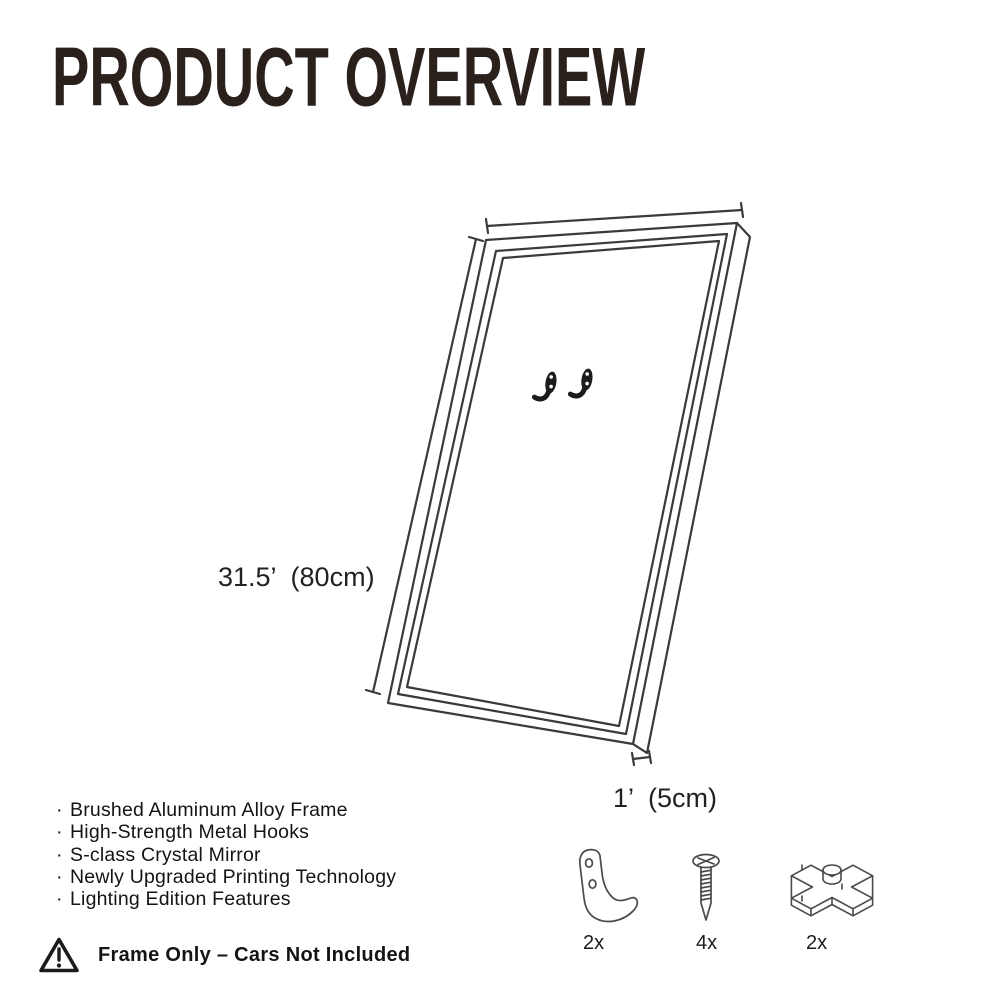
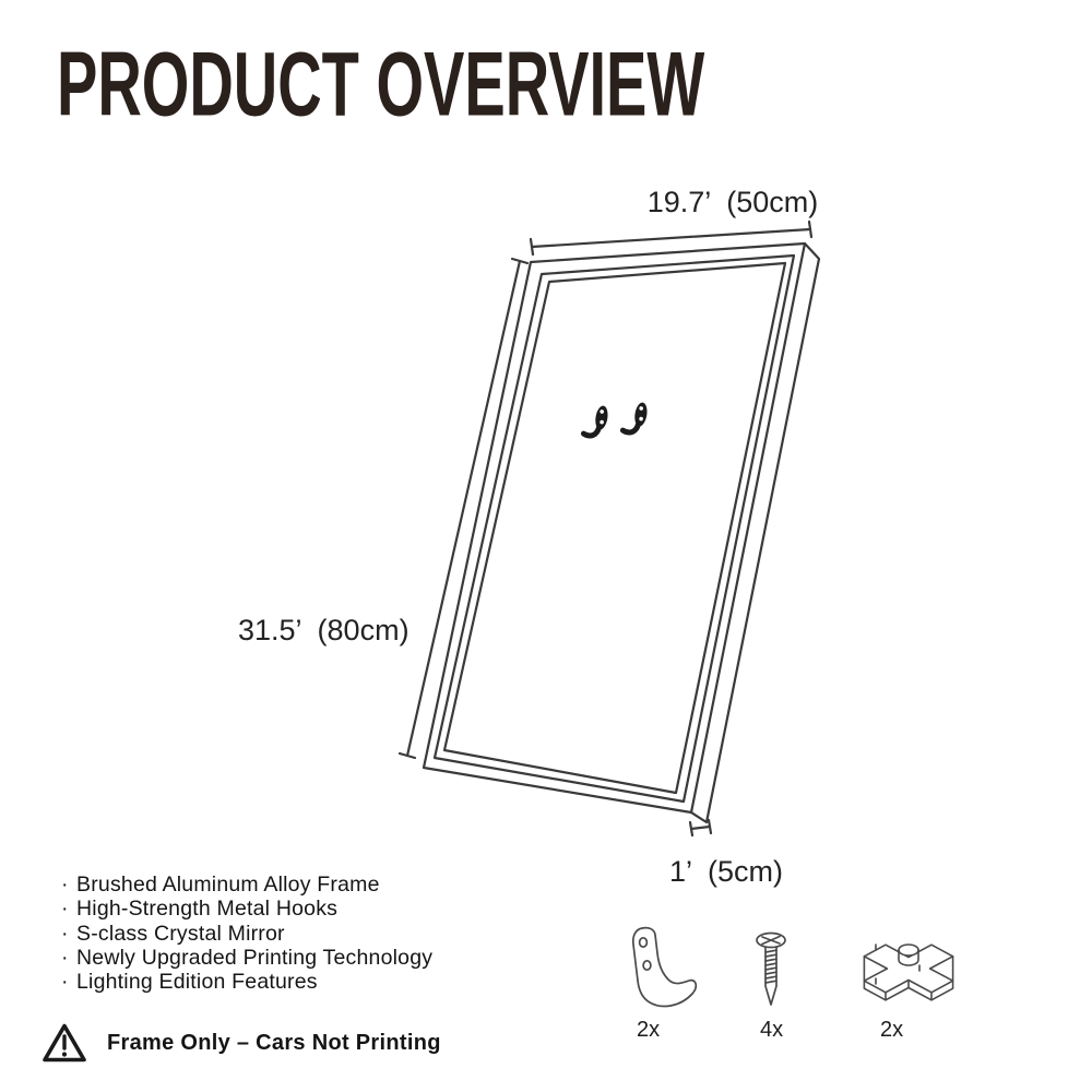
  PRODUCT OVERVIEW
+ 19.7’ (50cm)
  31.5’ (80cm)
  1’ (5cm)
  · Brushed Aluminum Alloy Frame
  · High-Strength Metal Hooks
  · S-class Crystal Mirror
  · Newly Upgraded Printing Technology
  · Lighting Edition Features
- Frame Only – Cars Not Included
+ Frame Only – Cars Not Printing
  2x
  4x
  2x
